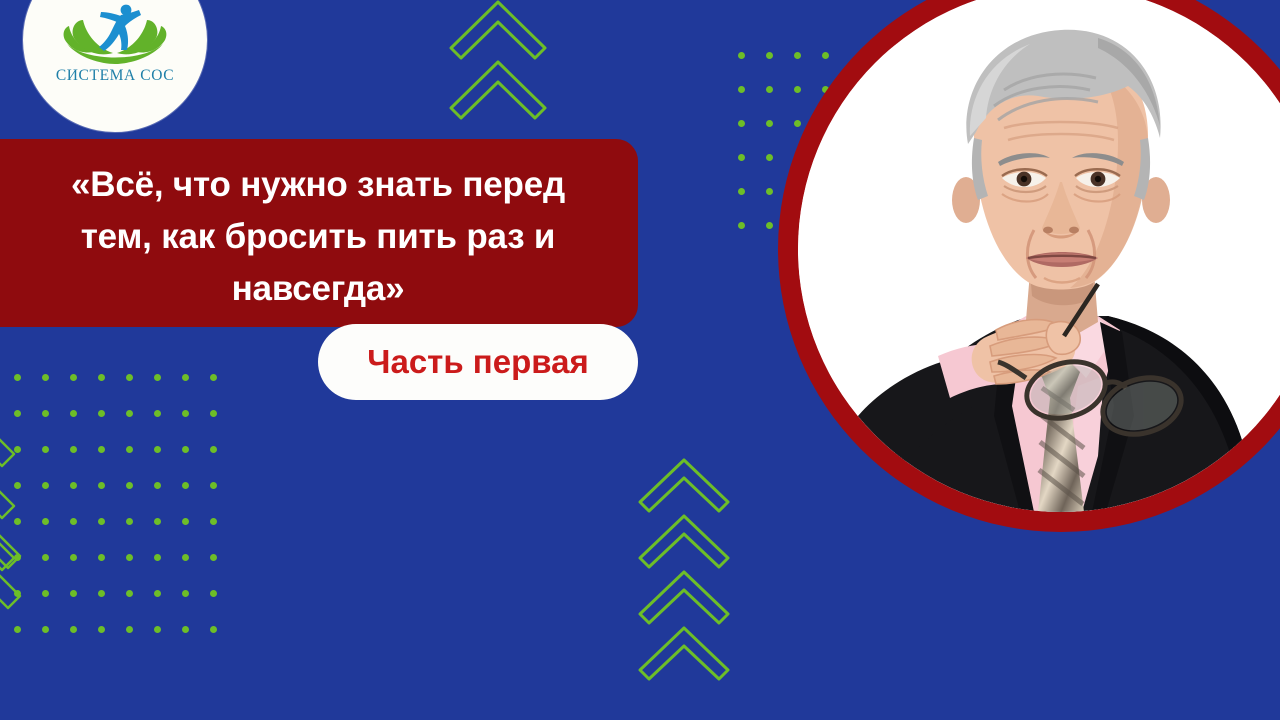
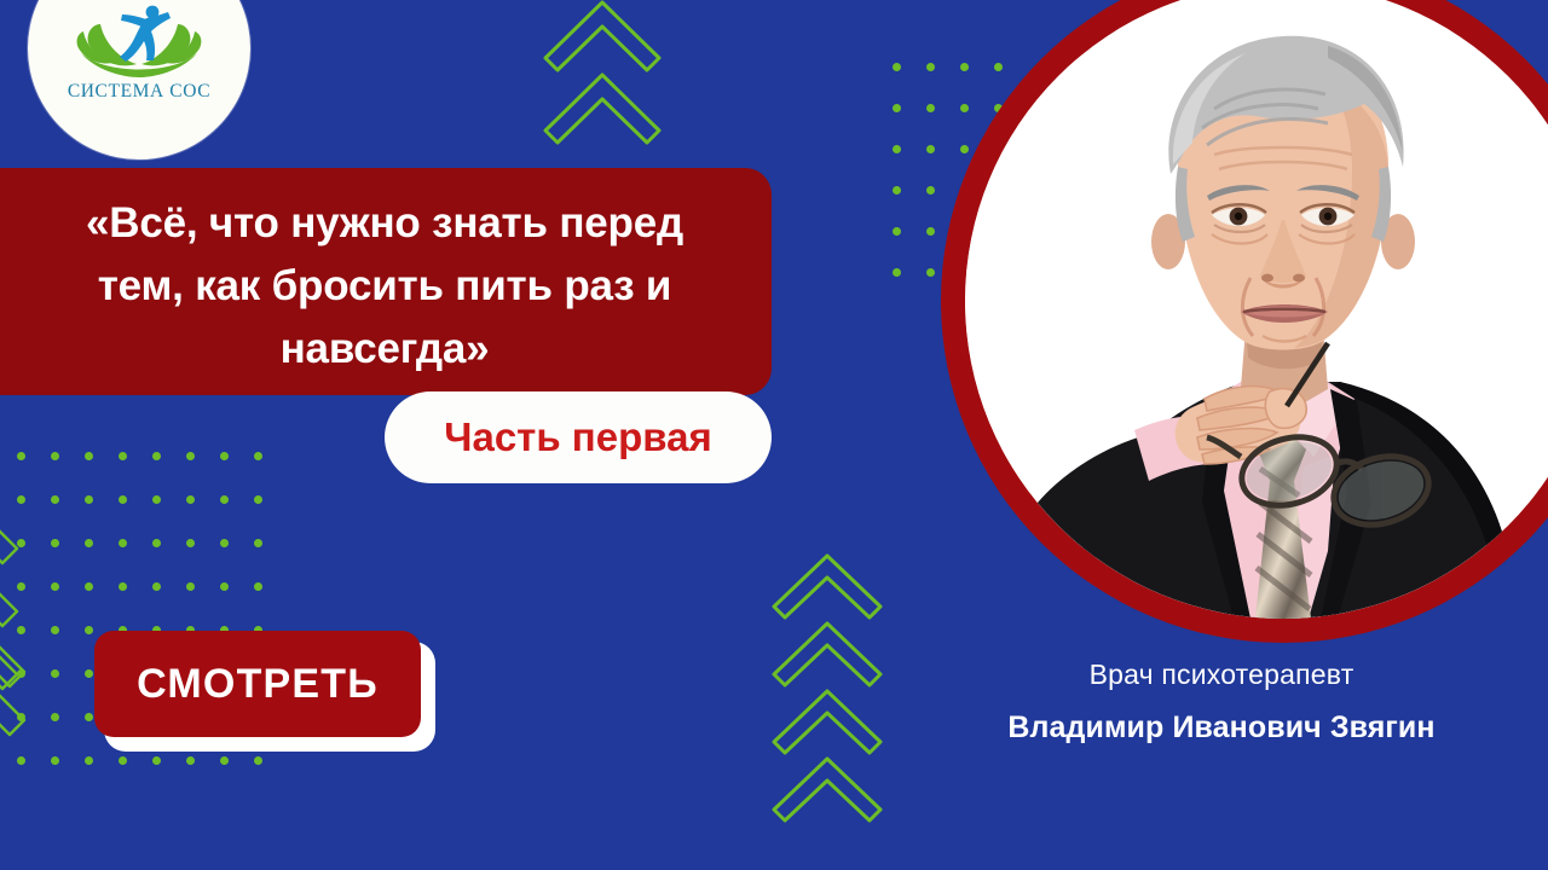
  СИСТЕМА СОС
  «Всё, что нужно знать перед
  тем, как бросить пить раз и
  навсегда»
  Часть первая
+ СМОТРЕТЬ
+ Врач психотерапевт
+ Владимир Иванович Звягин
